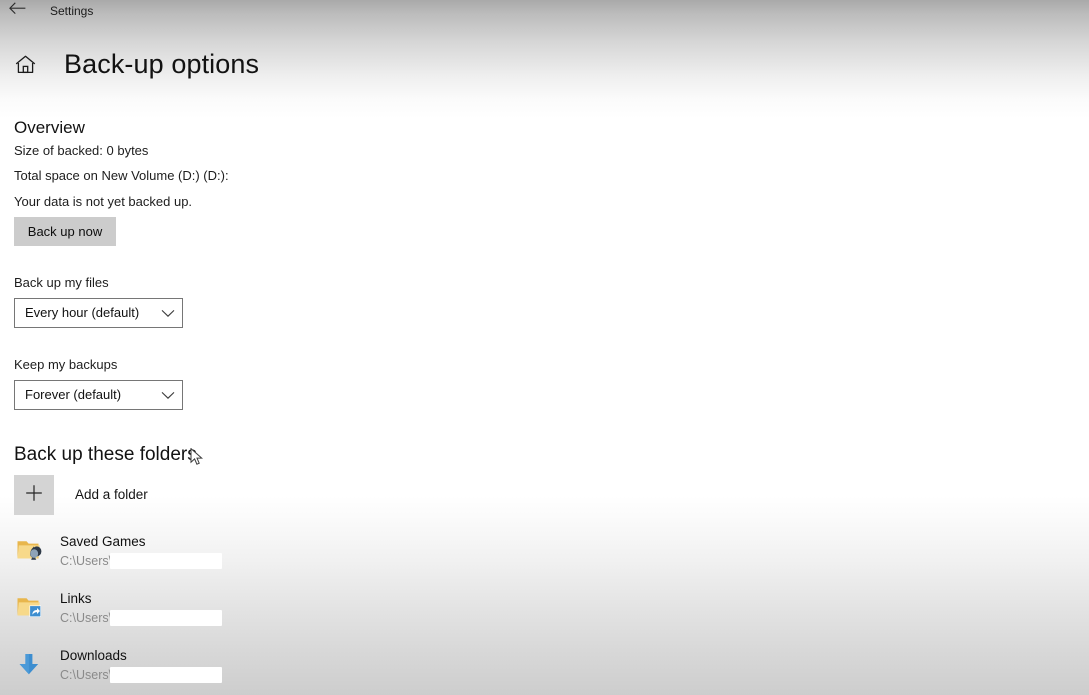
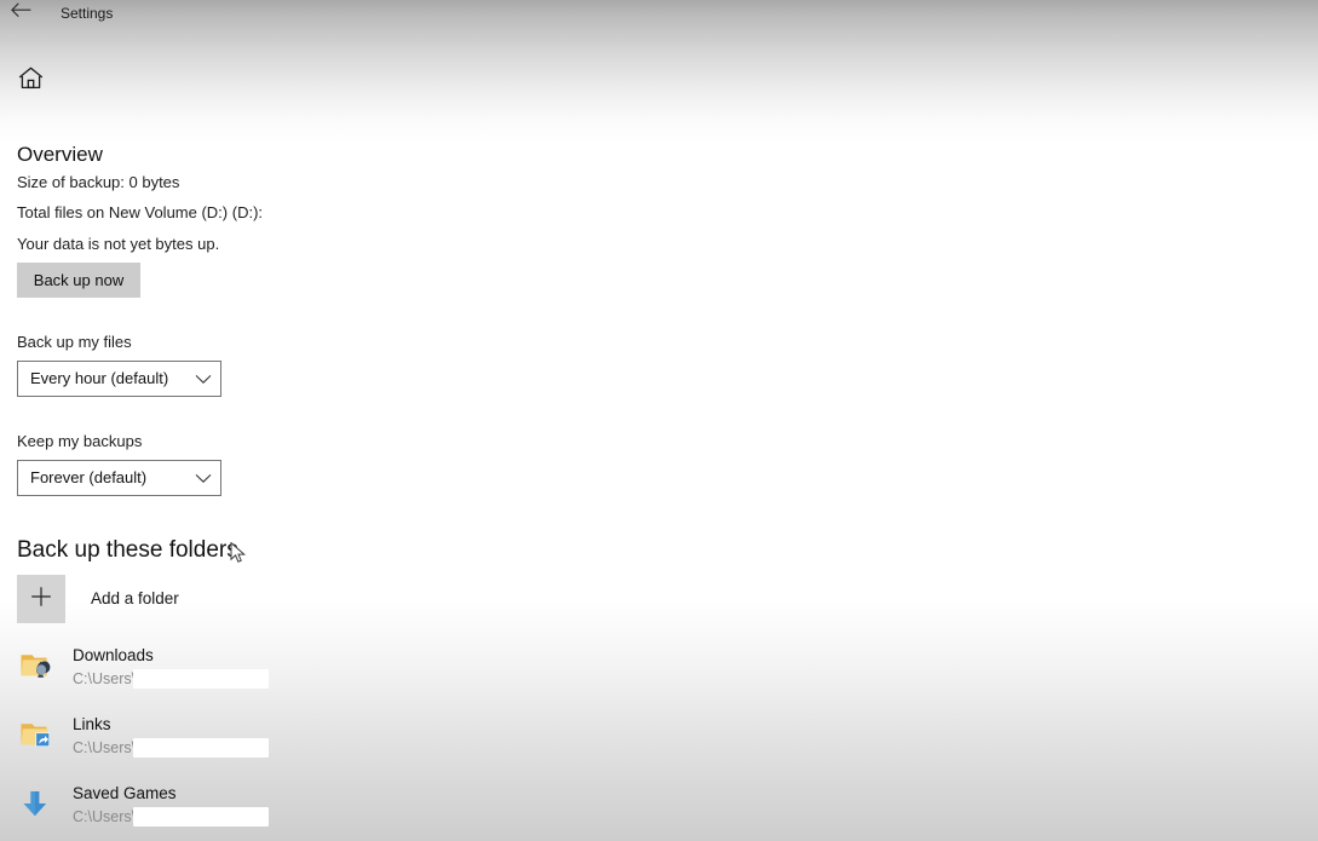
  Settings
- Back-up options
  Overview
- Size of backed: 0 bytes
+ Size of backup: 0 bytes
- Total space on New Volume (D:) (D:):
+ Total files on New Volume (D:) (D:):
- Your data is not yet backed up.
+ Your data is not yet bytes up.
  Back up now
  Back up my files
  Every hour (default)
  Keep my backups
  Forever (default)
  Back up these folder
  Add a folder
- Saved Games
+ Downloads
  C:\Users
  Links
  C:\Users
- Downloads
+ Saved Games
  C:\Users
